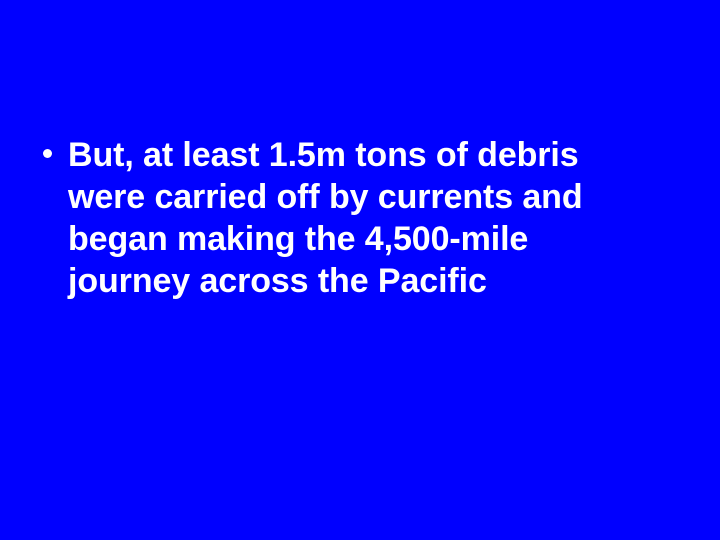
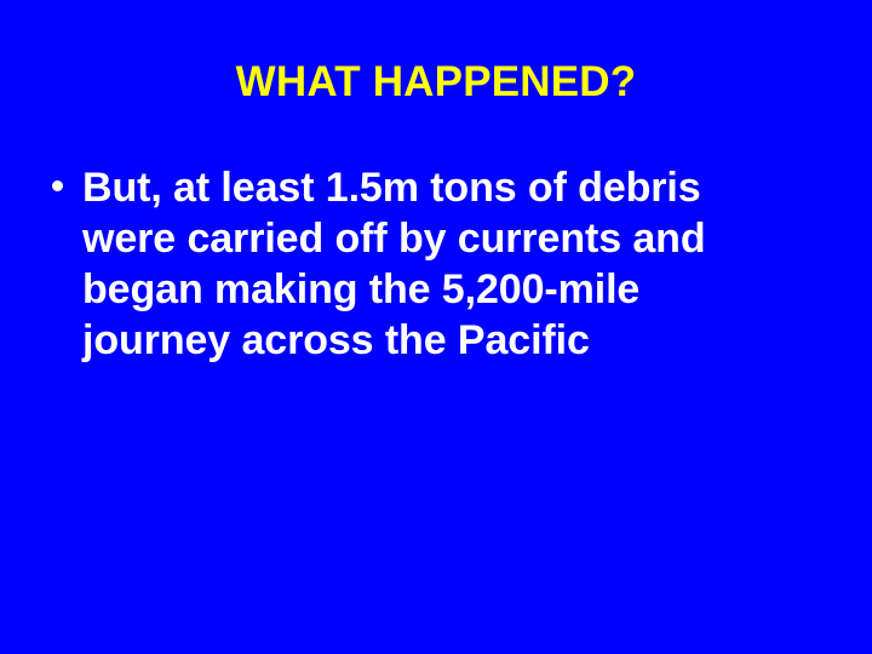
+ WHAT HAPPENED?
- But, at least 1.5m tons of debris were carried off by currents and began making the 4,500-mile journey across the Pacific
+ But, at least 1.5m tons of debris were carried off by currents and began making the 5,200-mile journey across the Pacific
